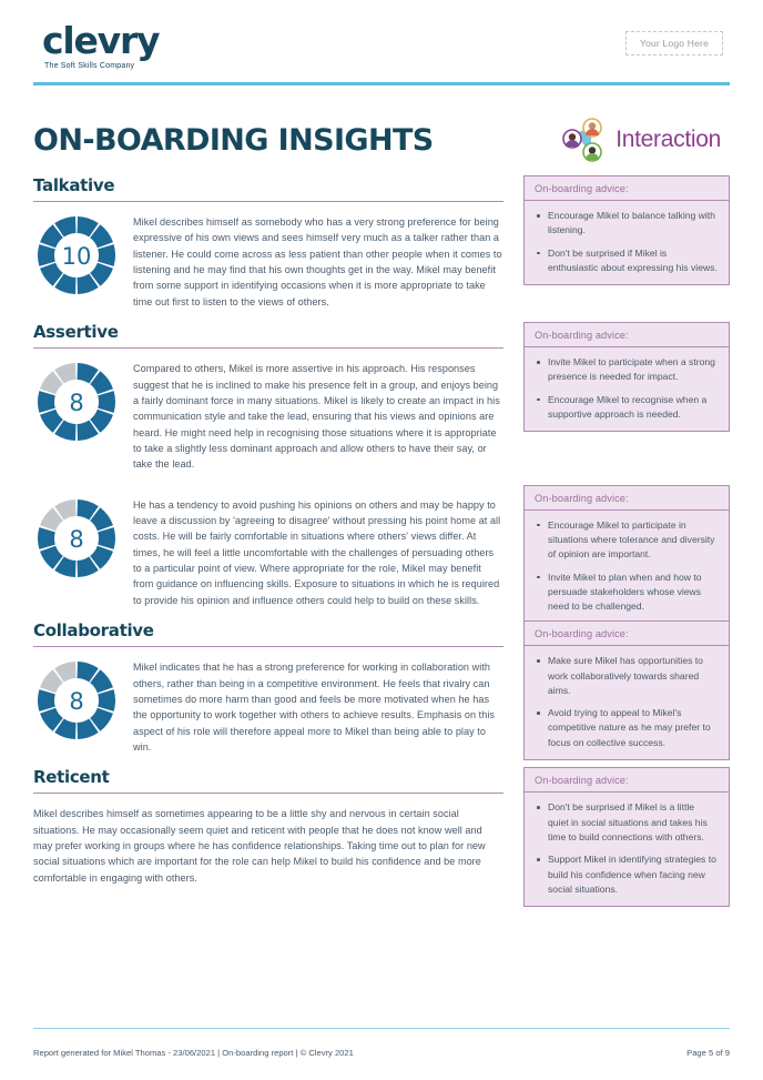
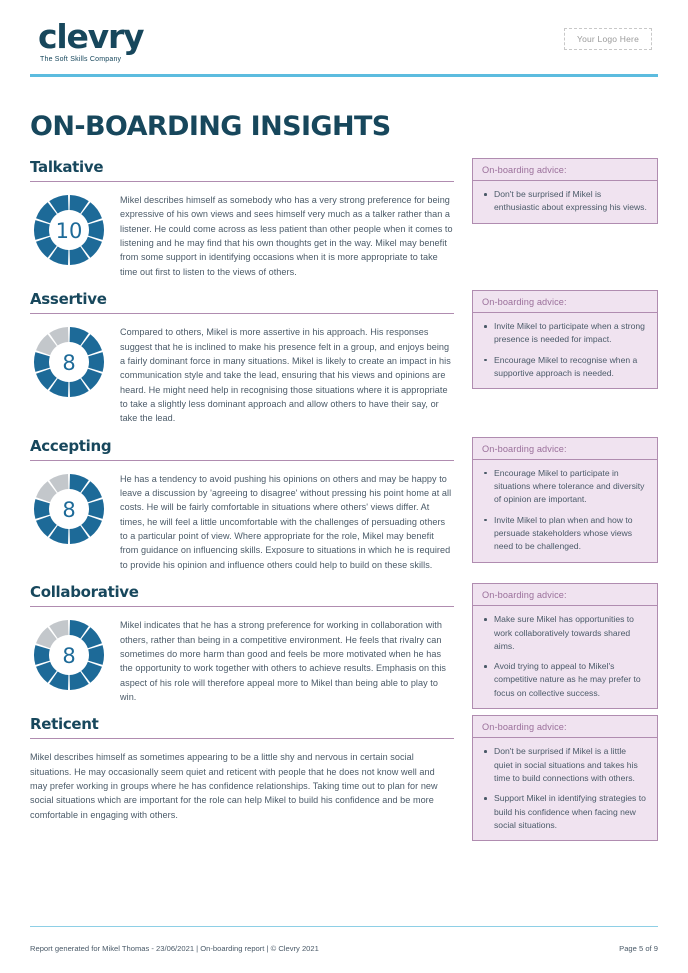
  clevry
  Your Logo Here
  ON-BOARDING INSIGHTS
- Interaction
  Talkative
  10
  Mikel describes himself as somebody who has a very strong preference for being expressive of his own views and sees himself very much as a talker rather than a listener. He could come across as less patient than other people when it comes to listening and he may find that his own thoughts get in the way. Mikel may benefit from some support in identifying occasions when it is more appropriate to take time out first to listen to the views of others.
  On-boarding advice:
- Encourage Mikel to balance talking with listening.
  Don't be surprised if Mikel is enthusiastic about expressing his views.
  Assertive
  8
  Compared to others, Mikel is more assertive in his approach. His responses suggest that he is inclined to make his presence felt in a group, and enjoys being a fairly dominant force in many situations. Mikel is likely to create an impact in his communication style and take the lead, ensuring that his views and opinions are heard. He might need help in recognising those situations where it is appropriate to take a slightly less dominant approach and allow others to have their say, or take the lead.
  On-boarding advice:
  Invite Mikel to participate when a strong presence is needed for impact.
  Encourage Mikel to recognise when a supportive approach is needed.
+ Accepting
  8
  He has a tendency to avoid pushing his opinions on others and may be happy to leave a discussion by 'agreeing to disagree' without pressing his point home at all costs. He will be fairly comfortable in situations where others' views differ. At times, he will feel a little uncomfortable with the challenges of persuading others to a particular point of view. Where appropriate for the role, Mikel may benefit from guidance on influencing skills. Exposure to situations in which he is required to provide his opinion and influence others could help to build on these skills.
  On-boarding advice:
  Encourage Mikel to participate in situations where tolerance and diversity of opinion are important.
  Invite Mikel to plan when and how to persuade stakeholders whose views need to be challenged.
  Collaborative
  8
  Mikel indicates that he has a strong preference for working in collaboration with others, rather than being in a competitive environment. He feels that rivalry can sometimes do more harm than good and feels be more motivated when he has the opportunity to work together with others to achieve results. Emphasis on this aspect of his role will therefore appeal more to Mikel than being able to play to win.
  On-boarding advice:
  Make sure Mikel has opportunities to work collaboratively towards shared aims.
  Avoid trying to appeal to Mikel's competitive nature as he may prefer to focus on collective success.
  Reticent
  Mikel describes himself as sometimes appearing to be a little shy and nervous in certain social situations. He may occasionally seem quiet and reticent with people that he does not know well and may prefer working in groups where he has confidence relationships. Taking time out to plan for new social situations which are important for the role can help Mikel to build his confidence and be more comfortable in engaging with others.
  On-boarding advice:
  Don't be surprised if Mikel is a little quiet in social situations and takes his time to build connections with others.
  Support Mikel in identifying strategies to build his confidence when facing new social situations.
  Report generated for Mikel Thomas - 23/06/2021 | On-boarding report | © Clevry 2021
  Page 5 of 9
